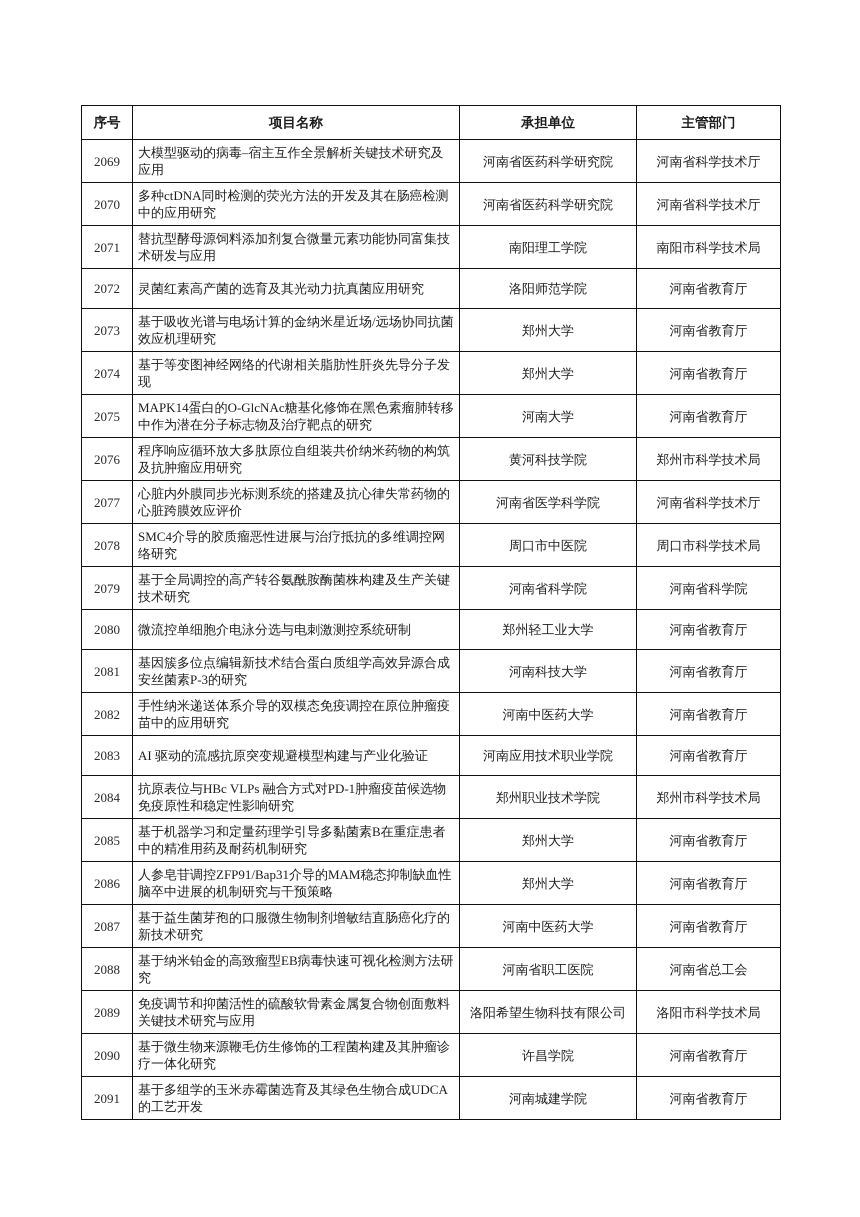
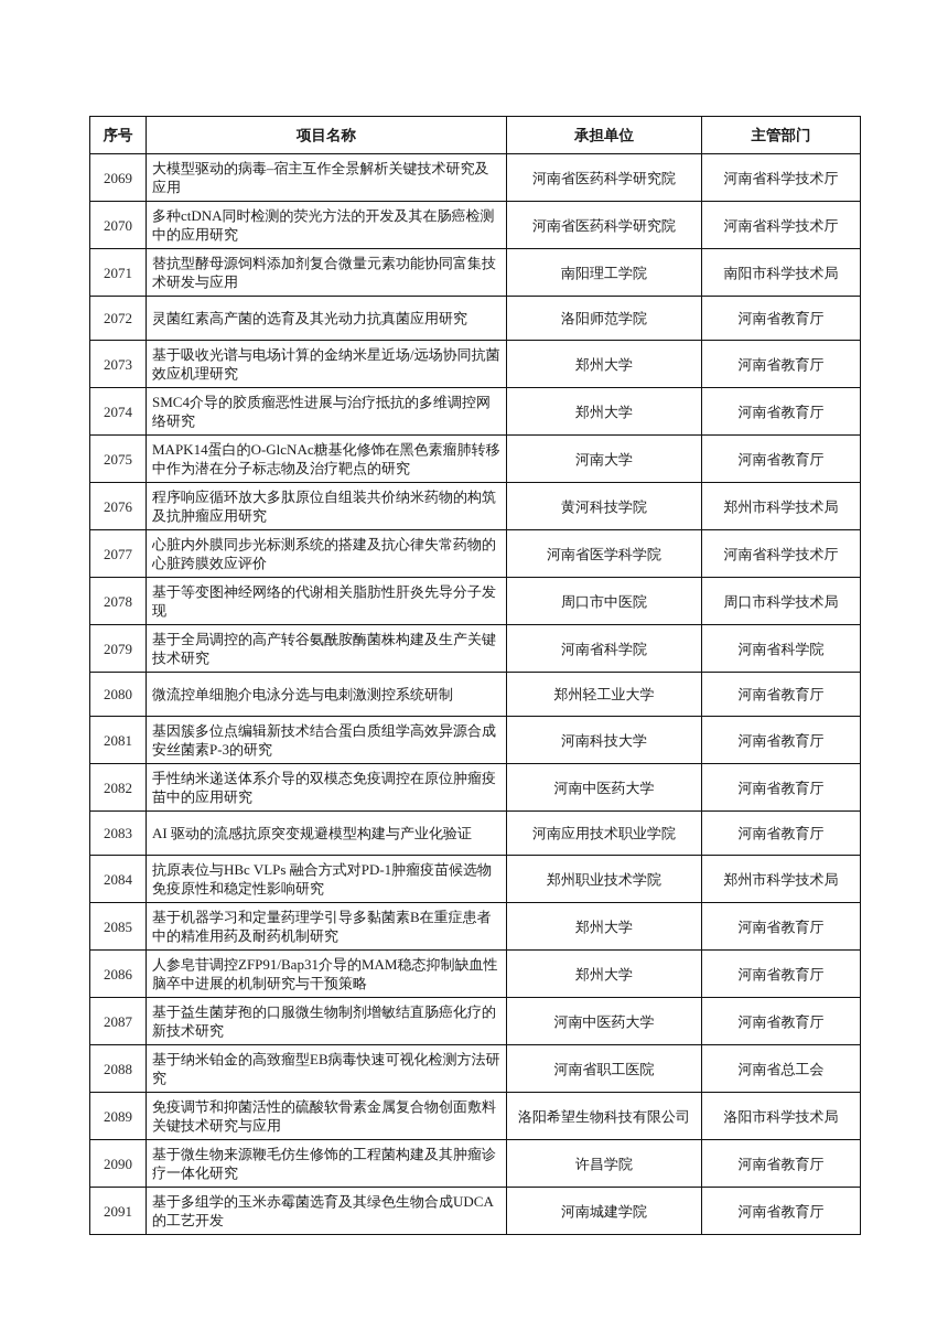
  序号	项目名称	承担单位	主管部门
  2069	大模型驱动的病毒–宿主互作全景解析关键技术研究及应用	河南省医药科学研究院	河南省科学技术厅
  2070	多种ctDNA同时检测的荧光方法的开发及其在肠癌检测中的应用研究	河南省医药科学研究院	河南省科学技术厅
  2071	替抗型酵母源饲料添加剂复合微量元素功能协同富集技术研发与应用	南阳理工学院	南阳市科学技术局
  2072	灵菌红素高产菌的选育及其光动力抗真菌应用研究	洛阳师范学院	河南省教育厅
  2073	基于吸收光谱与电场计算的金纳米星近场/远场协同抗菌效应机理研究	郑州大学	河南省教育厅
- 2074	基于等变图神经网络的代谢相关脂肪性肝炎先导分子发现	郑州大学	河南省教育厅
+ 2074	SMC4介导的胶质瘤恶性进展与治疗抵抗的多维调控网络研究	郑州大学	河南省教育厅
  2075	MAPK14蛋白的O-GlcNAc糖基化修饰在黑色素瘤肺转移中作为潜在分子标志物及治疗靶点的研究	河南大学	河南省教育厅
  2076	程序响应循环放大多肽原位自组装共价纳米药物的构筑及抗肿瘤应用研究	黄河科技学院	郑州市科学技术局
  2077	心脏内外膜同步光标测系统的搭建及抗心律失常药物的心脏跨膜效应评价	河南省医学科学院	河南省科学技术厅
- 2078	SMC4介导的胶质瘤恶性进展与治疗抵抗的多维调控网络研究	周口市中医院	周口市科学技术局
+ 2078	基于等变图神经网络的代谢相关脂肪性肝炎先导分子发现	周口市中医院	周口市科学技术局
  2079	基于全局调控的高产转谷氨酰胺酶菌株构建及生产关键技术研究	河南省科学院	河南省科学院
  2080	微流控单细胞介电泳分选与电刺激测控系统研制	郑州轻工业大学	河南省教育厅
  2081	基因簇多位点编辑新技术结合蛋白质组学高效异源合成安丝菌素P-3的研究	河南科技大学	河南省教育厅
  2082	手性纳米递送体系介导的双模态免疫调控在原位肿瘤疫苗中的应用研究	河南中医药大学	河南省教育厅
  2083	AI 驱动的流感抗原突变规避模型构建与产业化验证	河南应用技术职业学院	河南省教育厅
  2084	抗原表位与HBc VLPs 融合方式对PD-1肿瘤疫苗候选物免疫原性和稳定性影响研究	郑州职业技术学院	郑州市科学技术局
  2085	基于机器学习和定量药理学引导多黏菌素B在重症患者中的精准用药及耐药机制研究	郑州大学	河南省教育厅
  2086	人参皂苷调控ZFP91/Bap31介导的MAM稳态抑制缺血性脑卒中进展的机制研究与干预策略	郑州大学	河南省教育厅
  2087	基于益生菌芽孢的口服微生物制剂增敏结直肠癌化疗的新技术研究	河南中医药大学	河南省教育厅
  2088	基于纳米铂金的高致瘤型EB病毒快速可视化检测方法研究	河南省职工医院	河南省总工会
  2089	免疫调节和抑菌活性的硫酸软骨素金属复合物创面敷料关键技术研究与应用	洛阳希望生物科技有限公司	洛阳市科学技术局
  2090	基于微生物来源鞭毛仿生修饰的工程菌构建及其肿瘤诊疗一体化研究	许昌学院	河南省教育厅
  2091	基于多组学的玉米赤霉菌选育及其绿色生物合成UDCA的工艺开发	河南城建学院	河南省教育厅
